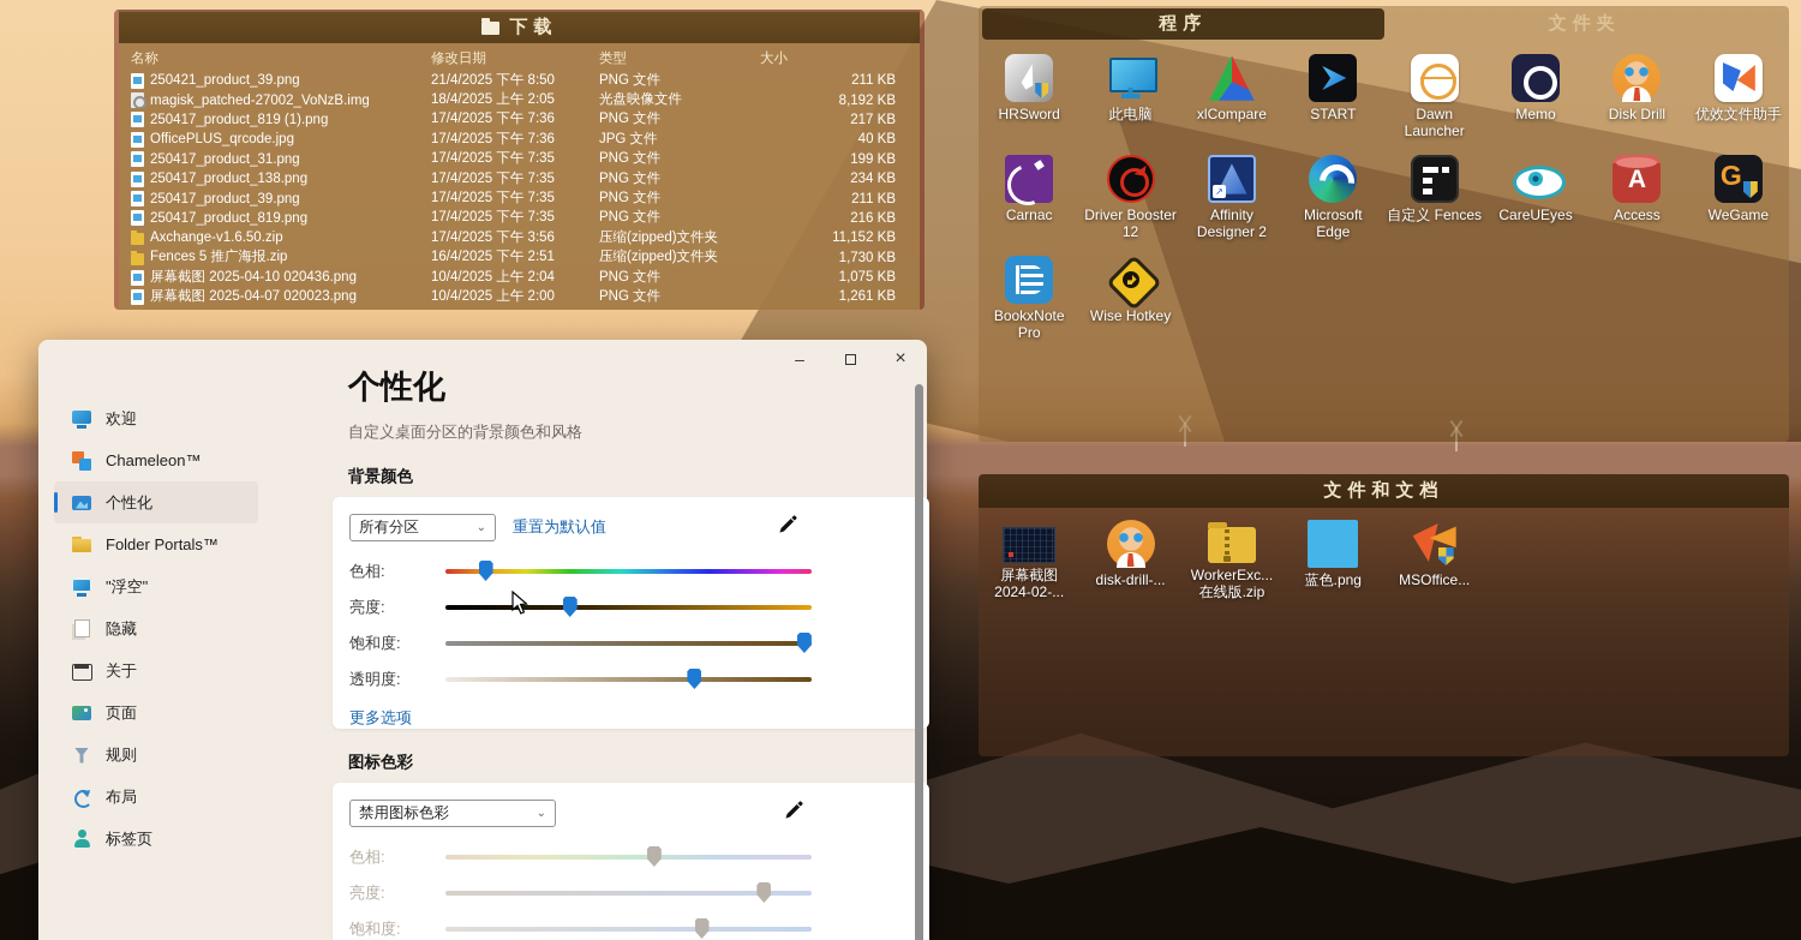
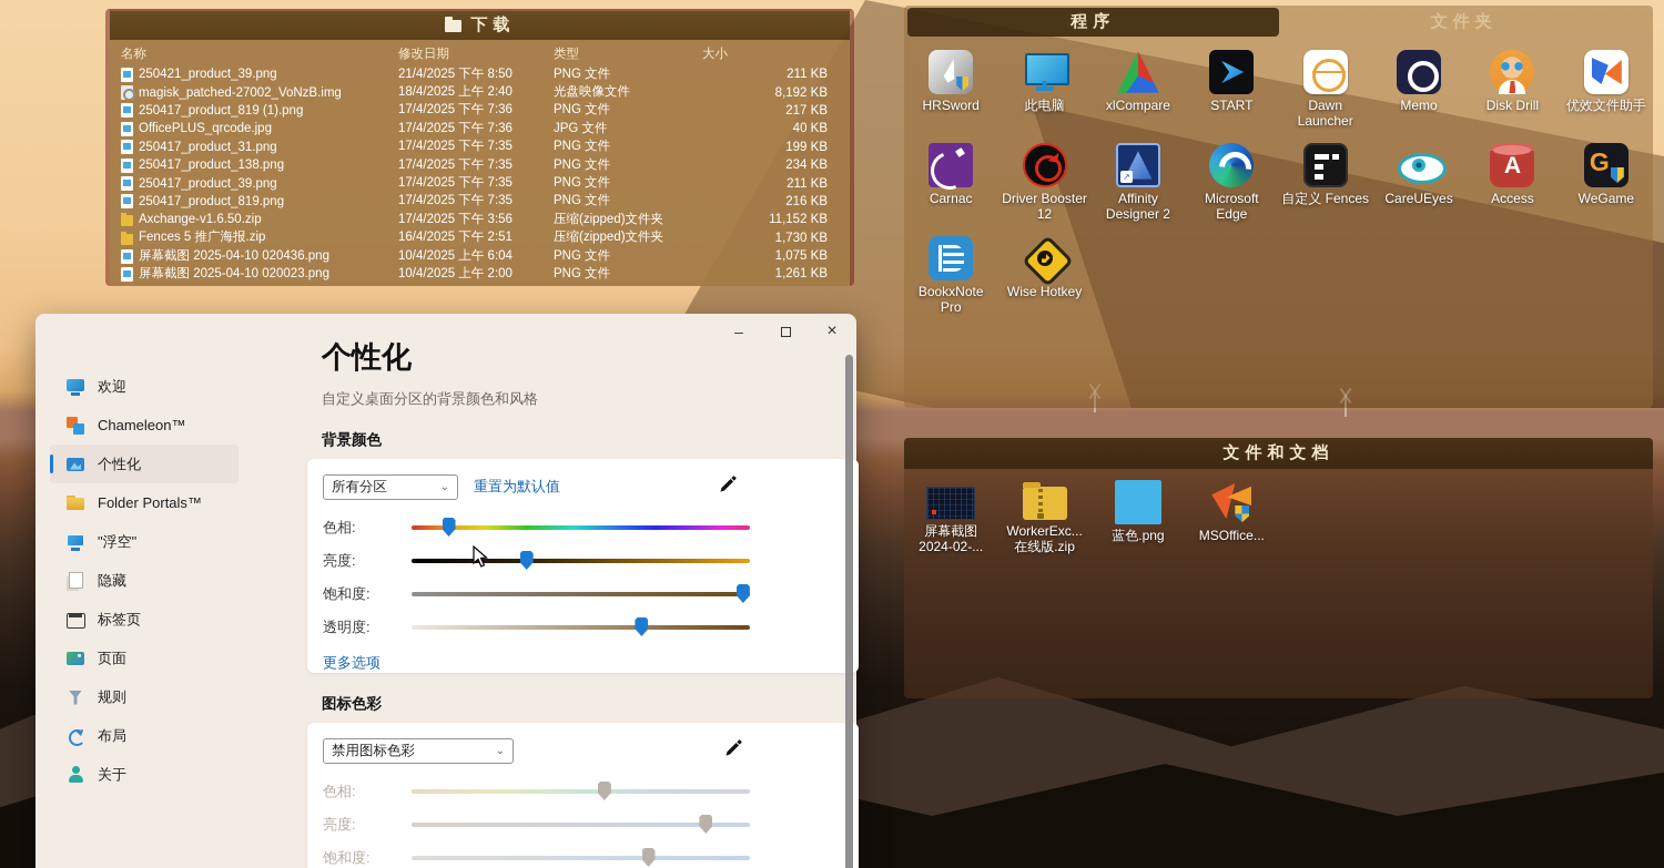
  下载
  名称
  修改日期
  类型
  大小
  250421_product_39.png
  21/4/2025 下午 8:50
  PNG 文件
  211 KB
  magisk_patched-27002_VoNzB.img
- 18/4/2025 上午 2:05
+ 18/4/2025 上午 2:40
  光盘映像文件
  8,192 KB
  250417_product_819 (1).png
  17/4/2025 下午 7:36
  PNG 文件
  217 KB
  OfficePLUS_qrcode.jpg
  17/4/2025 下午 7:36
  JPG 文件
  40 KB
  250417_product_31.png
  17/4/2025 下午 7:35
  PNG 文件
  199 KB
  250417_product_138.png
  17/4/2025 下午 7:35
  PNG 文件
  234 KB
  250417_product_39.png
  17/4/2025 下午 7:35
  PNG 文件
  211 KB
  250417_product_819.png
  17/4/2025 下午 7:35
  PNG 文件
  216 KB
  Axchange-v1.6.50.zip
  17/4/2025 下午 3:56
  压缩(zipped)文件夹
  11,152 KB
  Fences 5 推广海报.zip
  16/4/2025 下午 2:51
  压缩(zipped)文件夹
  1,730 KB
  屏幕截图 2025-04-10 020436.png
- 10/4/2025 上午 2:04
+ 10/4/2025 上午 6:04
  PNG 文件
  1,075 KB
- 屏幕截图 2025-04-07 020023.png
+ 屏幕截图 2025-04-10 020023.png
  10/4/2025 上午 2:00
  PNG 文件
  1,261 KB
  程序
  文件夹
  HRSword
  此电脑
  xlCompare
  START
  Dawn Launcher
  Memo
  Disk Drill
  优效文件助手
  Carnac
  Driver Booster 12
  Affinity Designer 2
  Microsoft Edge
  自定义 Fences
  CareUEyes
  Access
  WeGame
  BookxNote Pro
  Wise Hotkey
  文件和文档
  屏幕截图 2024-02-...
- disk-drill-...
  WorkerExc... 在线版.zip
  蓝色.png
  MSOffice...
  –
  ×
  欢迎
  Chameleon™
  个性化
  Folder Portals™
  "浮空"
  隐藏
- 关于
+ 标签页
  页面
  规则
  布局
- 标签页
+ 关于
  个性化
  自定义桌面分区的背景颜色和风格
  背景颜色
  所有分区
  ⌄
  重置为默认值
  色相:
  亮度:
  饱和度:
  透明度:
  更多选项
  图标色彩
  禁用图标色彩
  ⌄
  色相:
  亮度:
  饱和度:
